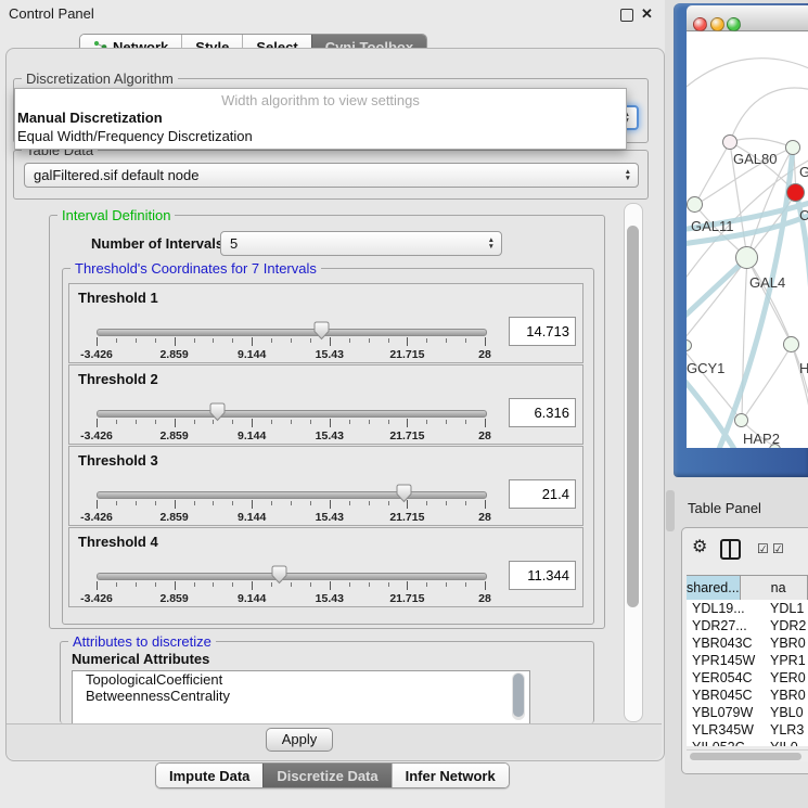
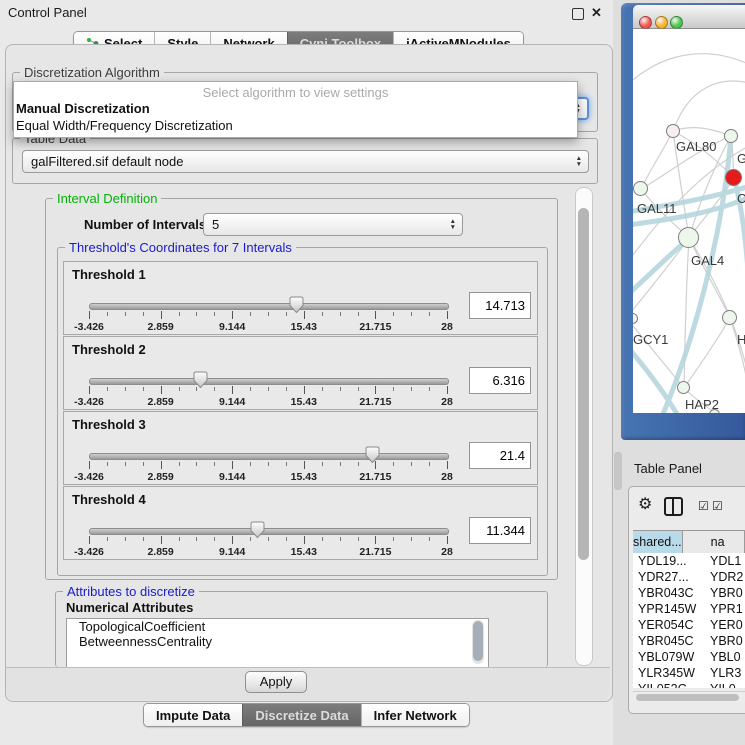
  Control Panel
  ✕
- Network
+ Select
  Style
- Select
+ Network
  Cyni Toolbox
+ jActiveMNodules
  Discretization Algorithm
- Width algorithm to view settings
+ Select algorithm to view settings
  Manual Discretization
  Equal Width/Frequency Discretization
  Table Data
  galFiltered.sif default node
  Interval Definition
  Number of Interval
  5
  Threshold's Coordinates for 7 Intervals
  Threshold 1
  -3.426
  2.859
  9.144
  15.43
  21.715
  28
  14.713
  Threshold 2
  -3.426
  2.859
  9.144
  15.43
  21.715
  28
  6.316
  Threshold 3
  -3.426
  2.859
  9.144
  15.43
  21.715
  28
  21.4
  Threshold 4
  -3.426
  2.859
  9.144
  15.43
  21.715
  28
  11.344
  Attributes to discretize
  Numerical Attributes
  TopologicalCoefficient
  BetweennessCentrality
  Apply
  Impute Data
  Discretize Data
  Infer Network
  GAL80
  G
  C
  GAL11
  GAL4
  GCY1
  H
  HAP2
  Table Panel
  ⚙
  ☑
  ☑
  shared...
  na
  YDL19...
  YDL1
  YDR27...
  YDR2
  YBR043C
  YBR0
  YPR145W
  YPR1
  YER054C
  YER0
  YBR045C
  YBR0
  YBL079W
  YBL0
  YLR345W
  YLR3
